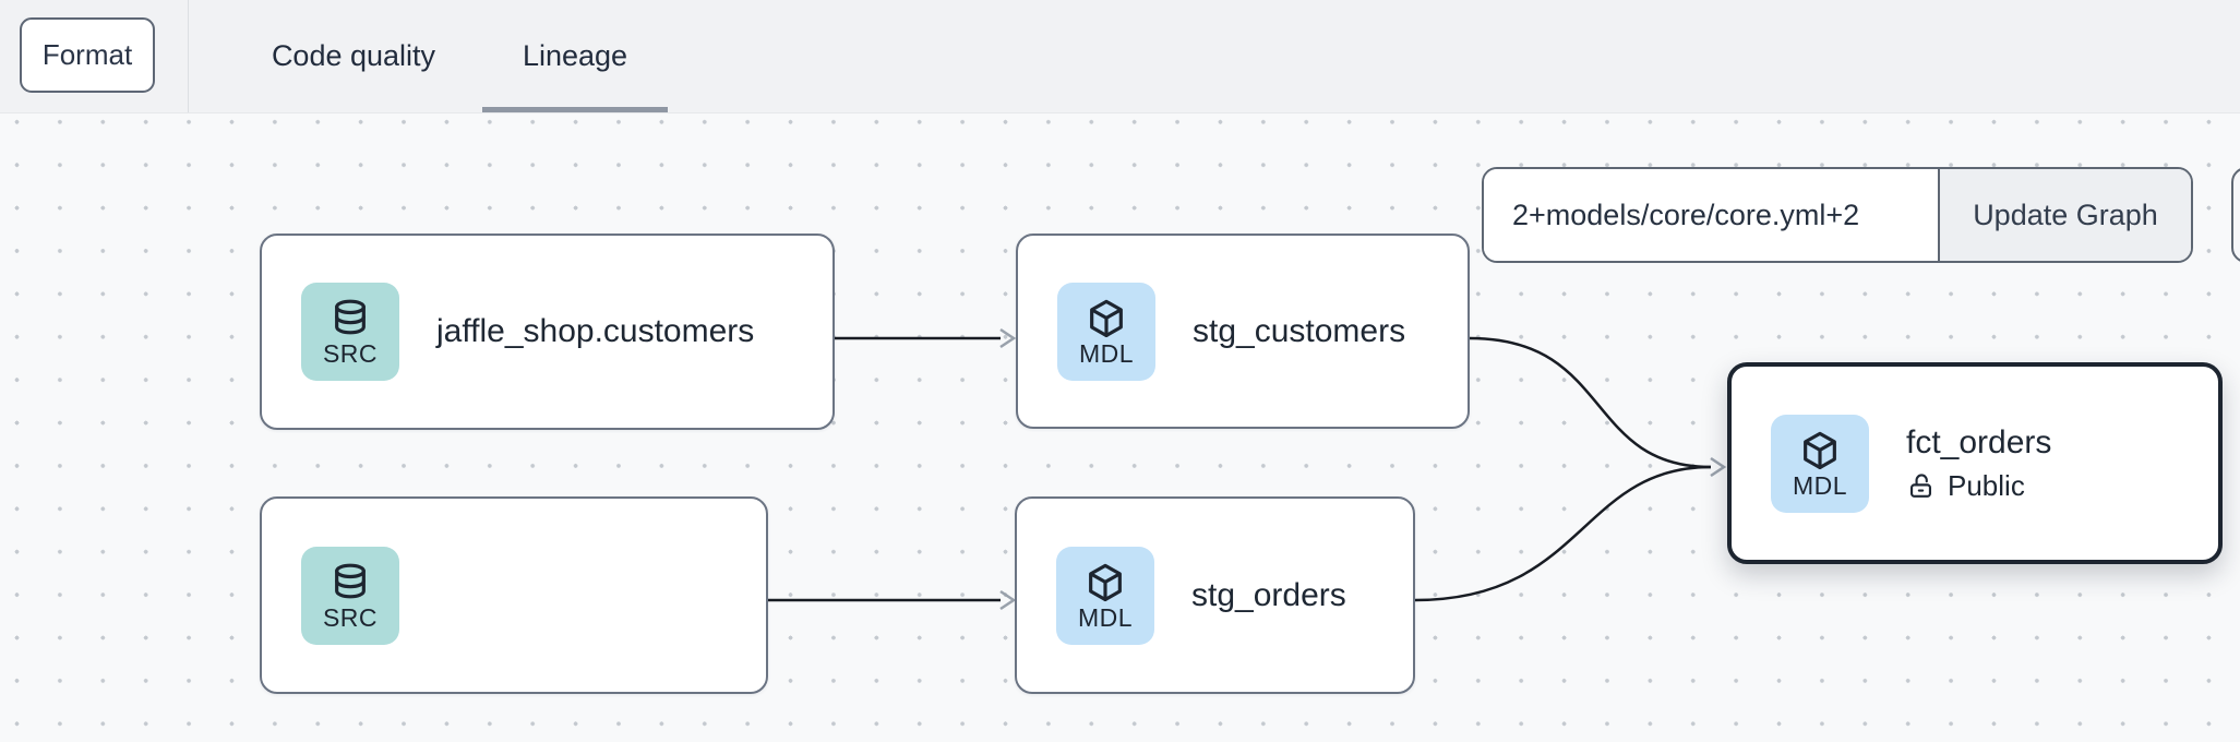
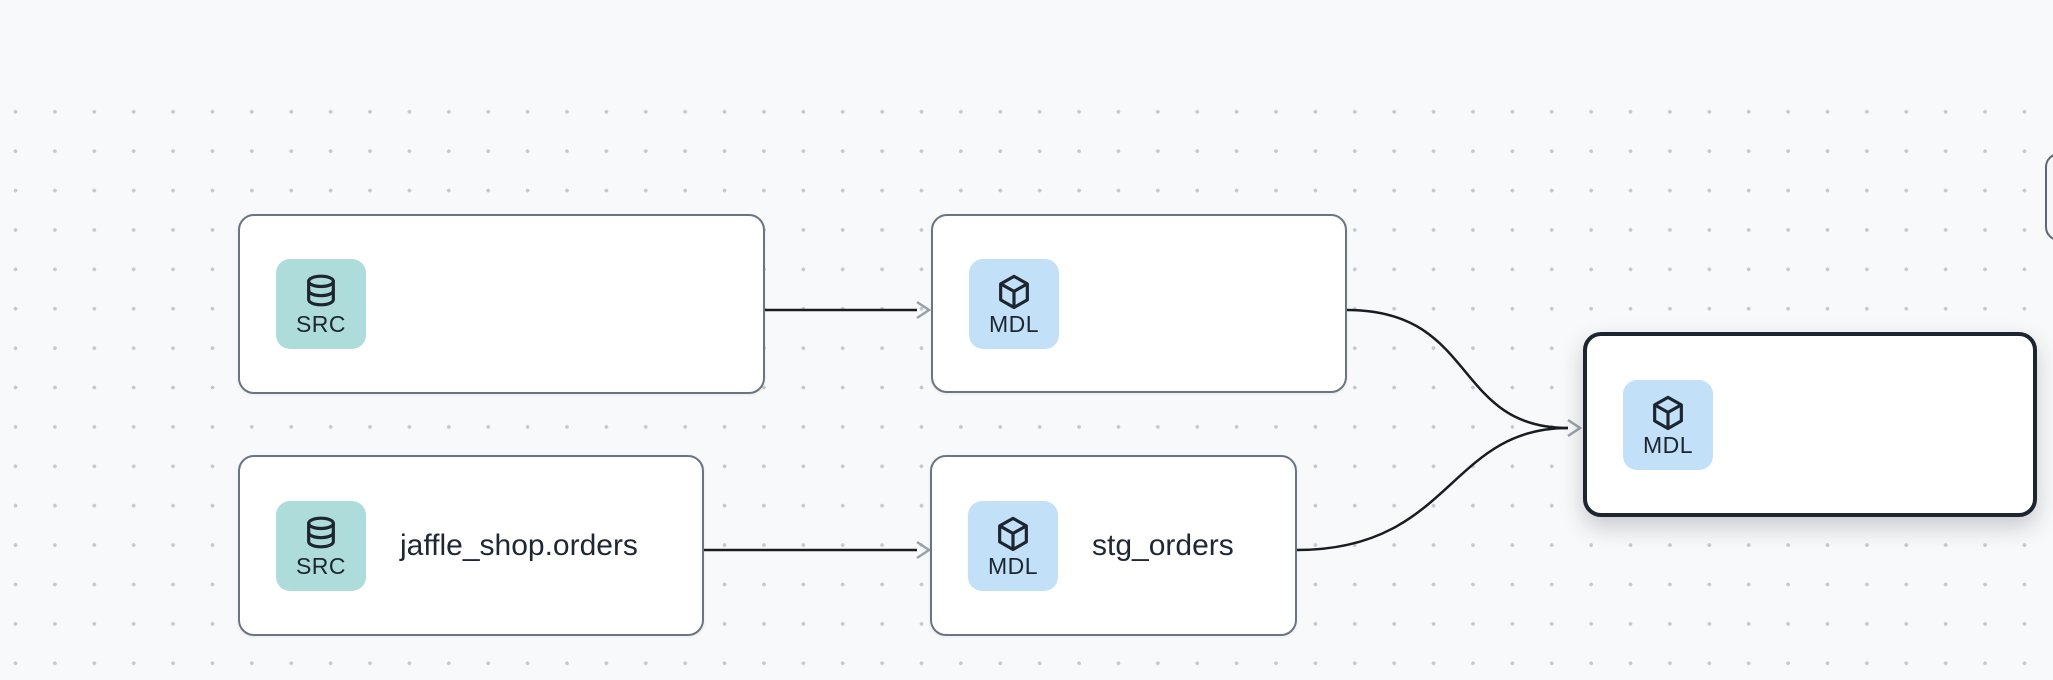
- Format
- Code quality
- Lineage
  SRC
- jaffle_shop.customers
  MDL
- stg_customers
  SRC
+ jaffle_shop.orders
  MDL
  stg_orders
  MDL
- fct_orders
- Public
- 2+models/core/core.yml+2
- Update Graph
